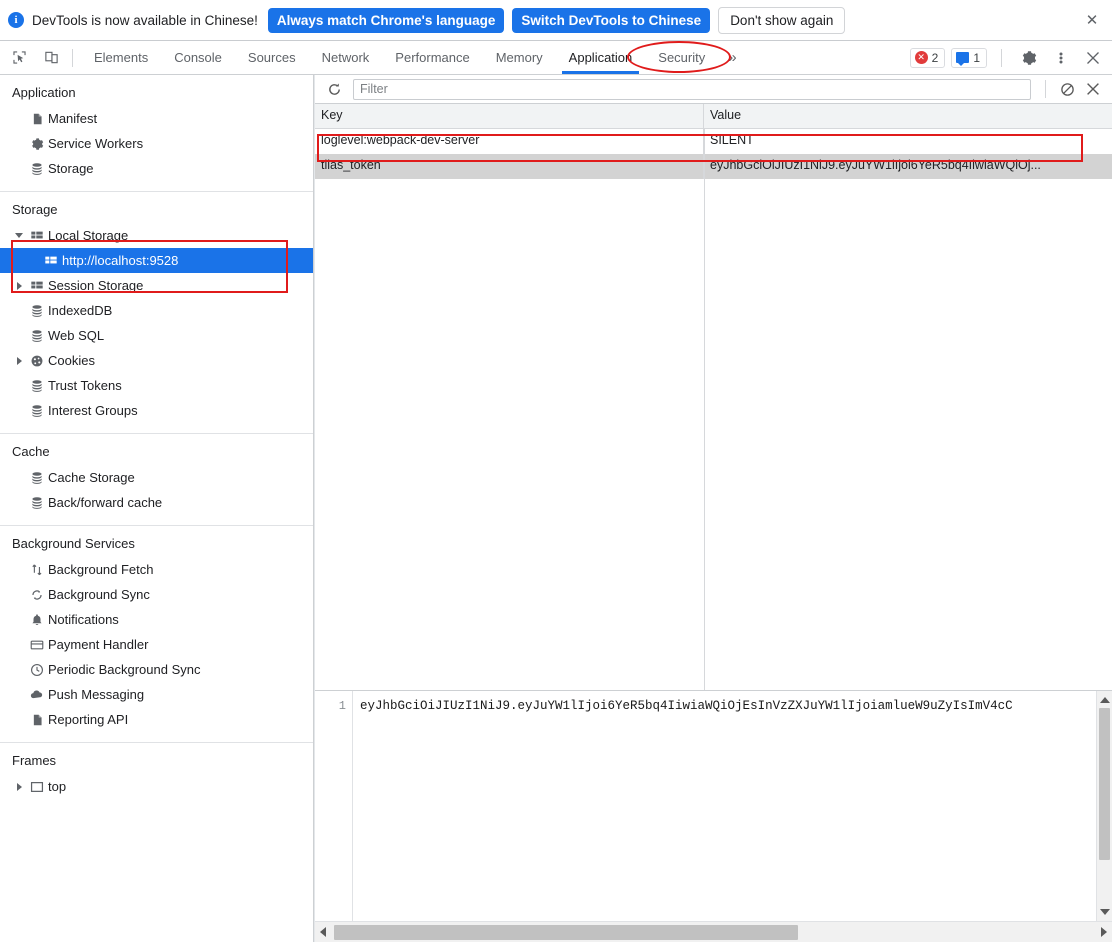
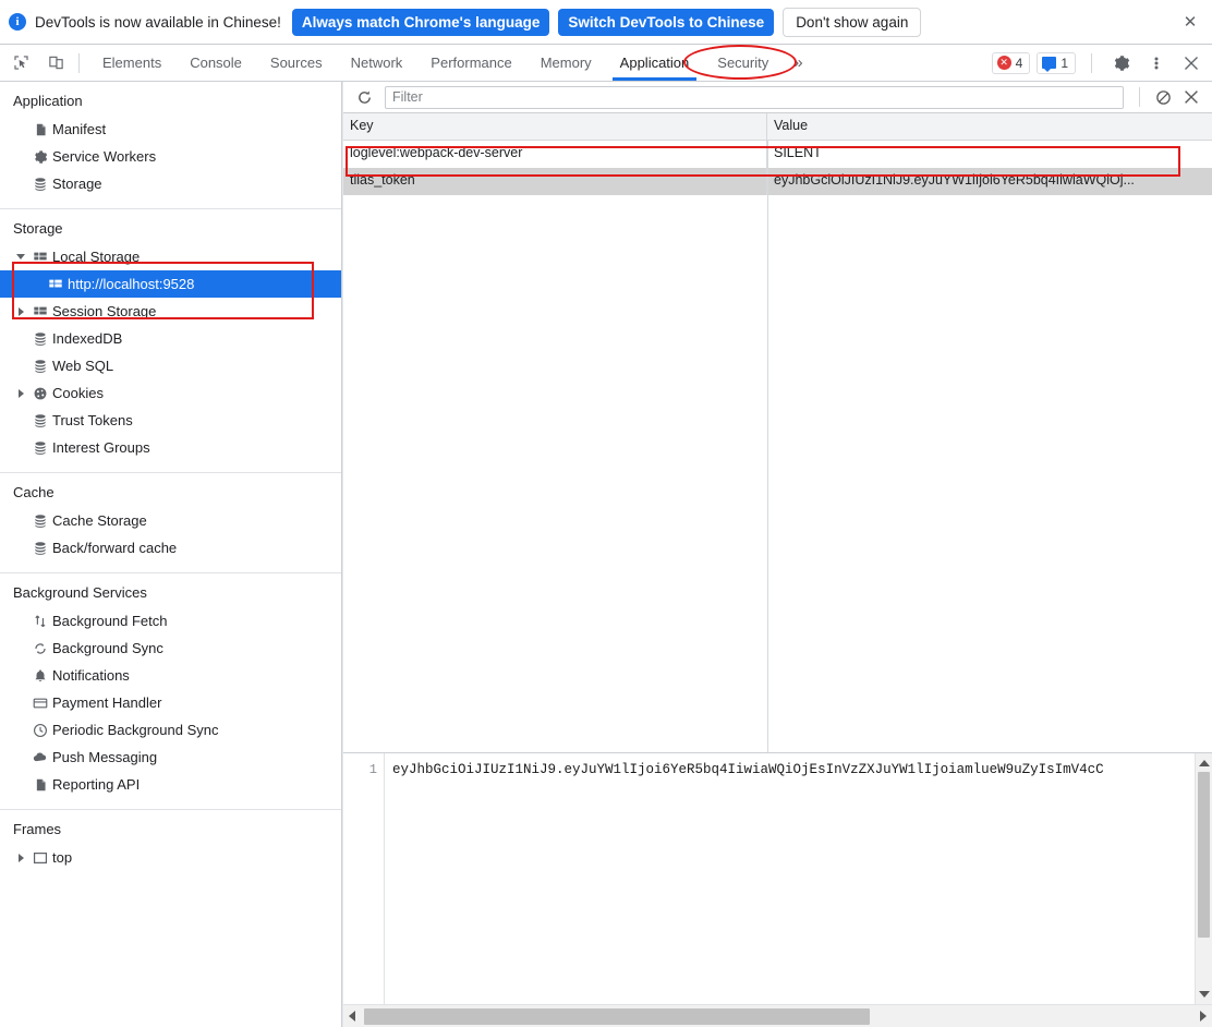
  i
  DevTools is now available in Chinese!
  Always match Chrome's language
  Switch DevTools to Chinese
  Don't show again
  ✕
  Elements
  Console
  Sources
  Network
  Performance
  Memory
  Application
  Security
  »
  ✕
- 2
+ 4
  1
  Application
  Manifest
  Service Workers
  Storage
  Storage
  Local Storage
  http://localhost:9528
  Session Storage
  IndexedDB
  Web SQL
  Cookies
  Trust Tokens
  Interest Groups
  Cache
  Cache Storage
  Back/forward cache
  Background Services
  Background Fetch
  Background Sync
  Notifications
  Payment Handler
  Periodic Background Sync
  Push Messaging
  Reporting API
  Frames
  top
  Filter
  Key
  Value
  loglevel:webpack-dev-server
  SILENT
  tlias_token
  eyJhbGciOiJIUzI1NiJ9.eyJuYW1lIjoi6YeR5bq4IiwiaWQiOj...
  1
  eyJhbGciOiJIUzI1NiJ9.eyJuYW1lIjoi6YeR5bq4IiwiaWQiOjEsInVzZXJuYW1lIjoiamlueW9uZyIsImV4cC
